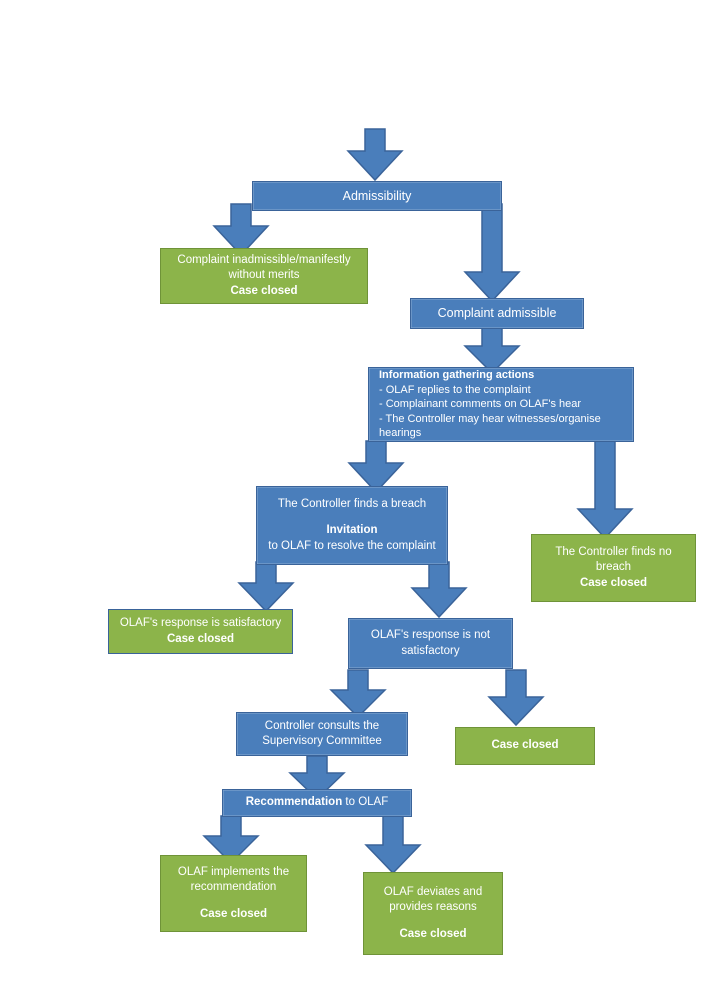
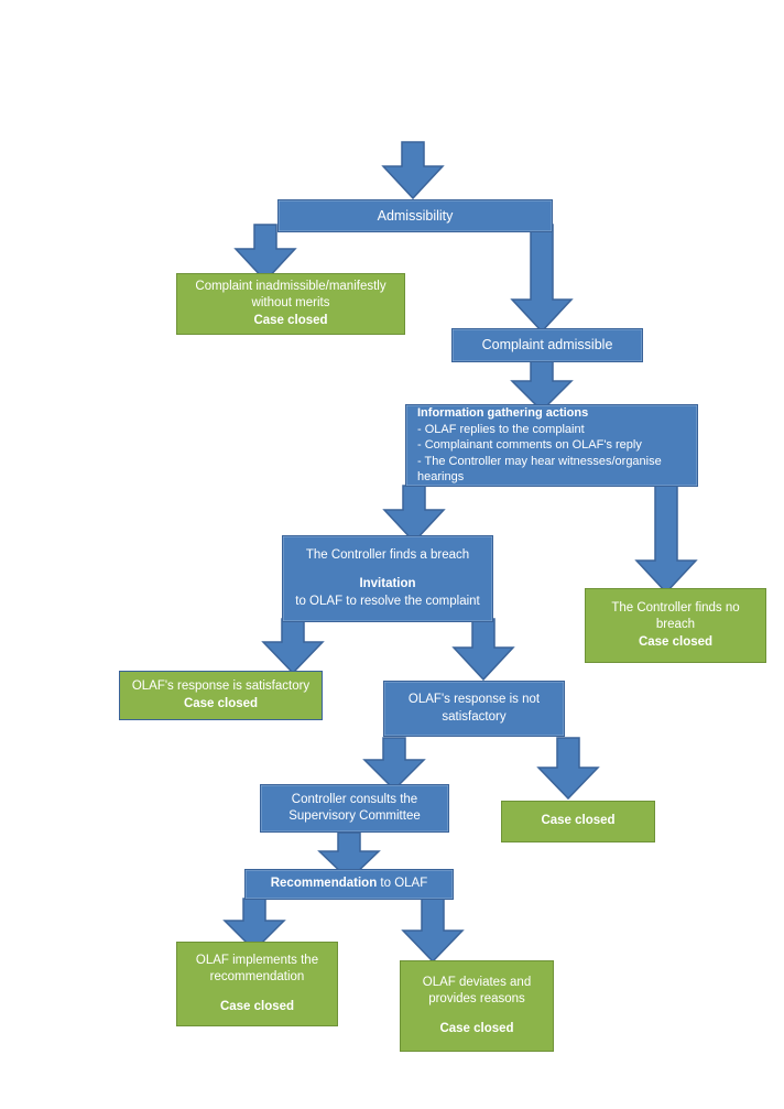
  Admissibility
  Complaint inadmissible/manifestly
  without merits
  Case closed
  Complaint admissible
  Information gathering actions
  - OLAF replies to the complaint
- - Complainant comments on OLAF's hear
+ - Complainant comments on OLAF's reply
  - The Controller may hear witnesses/organise hearings
  The Controller finds a breach
  Invitation
  to OLAF to resolve the complaint
  The Controller finds no
  breach
  Case closed
  OLAF's response is satisfactory
  Case closed
  OLAF's response is not
  satisfactory
  Controller consults the
  Supervisory Committee
  Case closed
  Recommendation to OLAF
  OLAF implements the
  recommendation
  Case closed
  OLAF deviates and
  provides reasons
  Case closed
